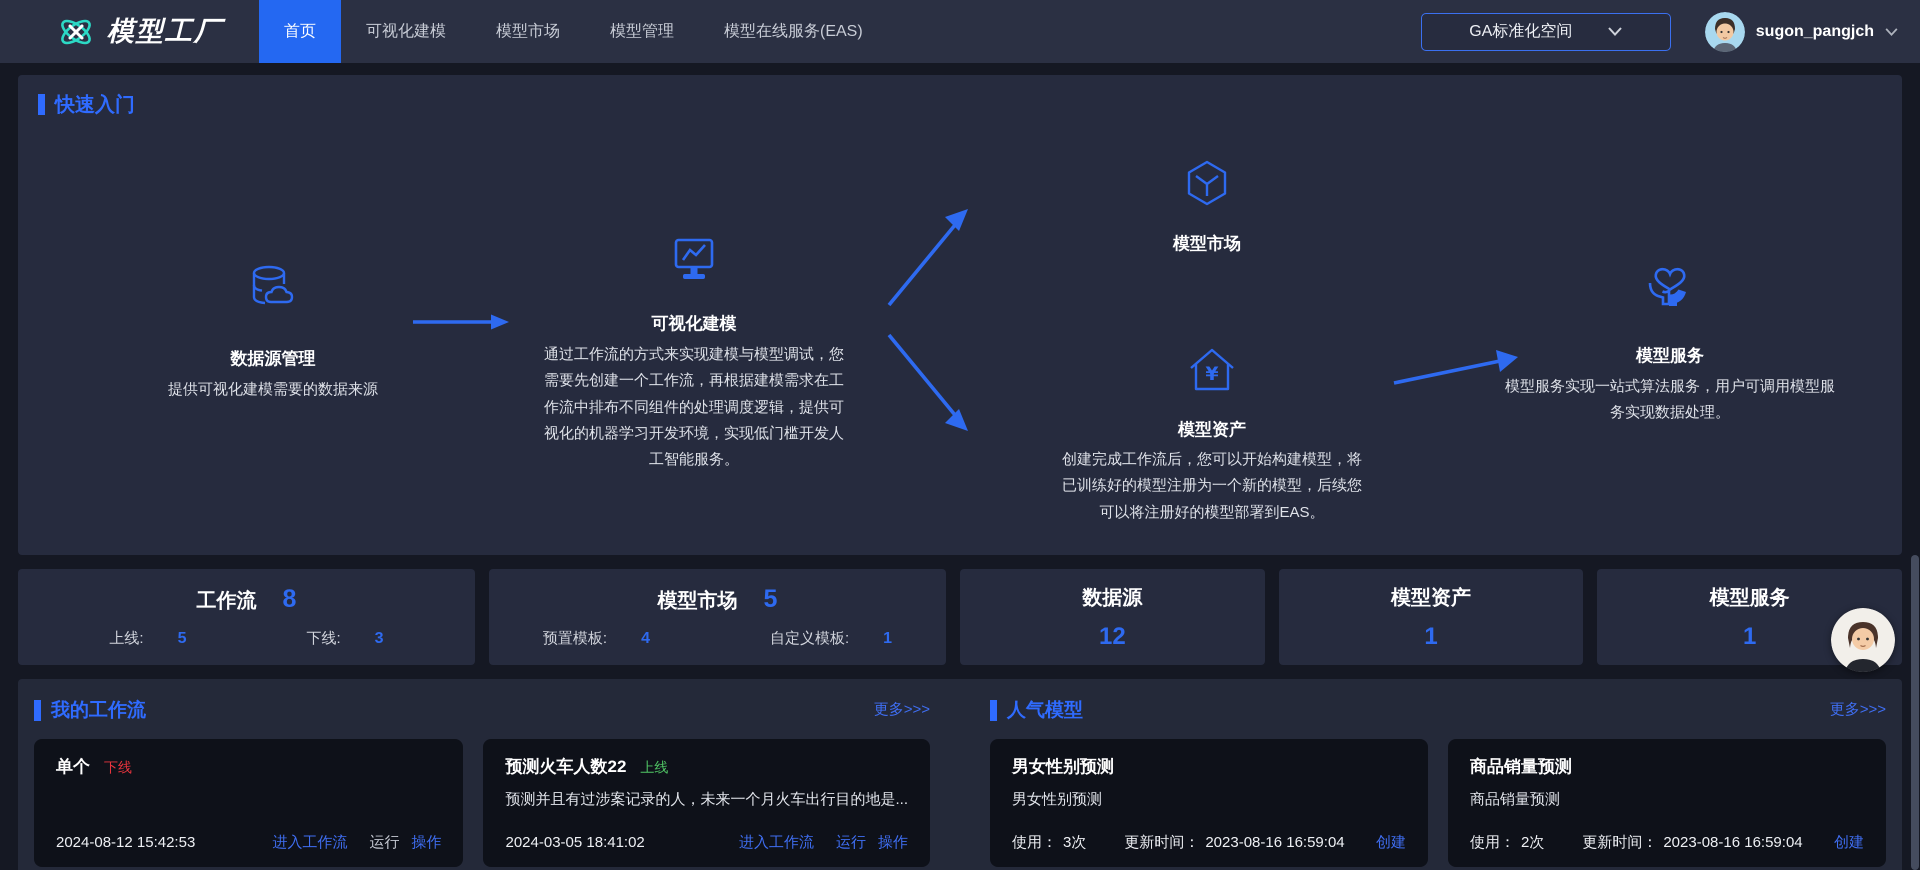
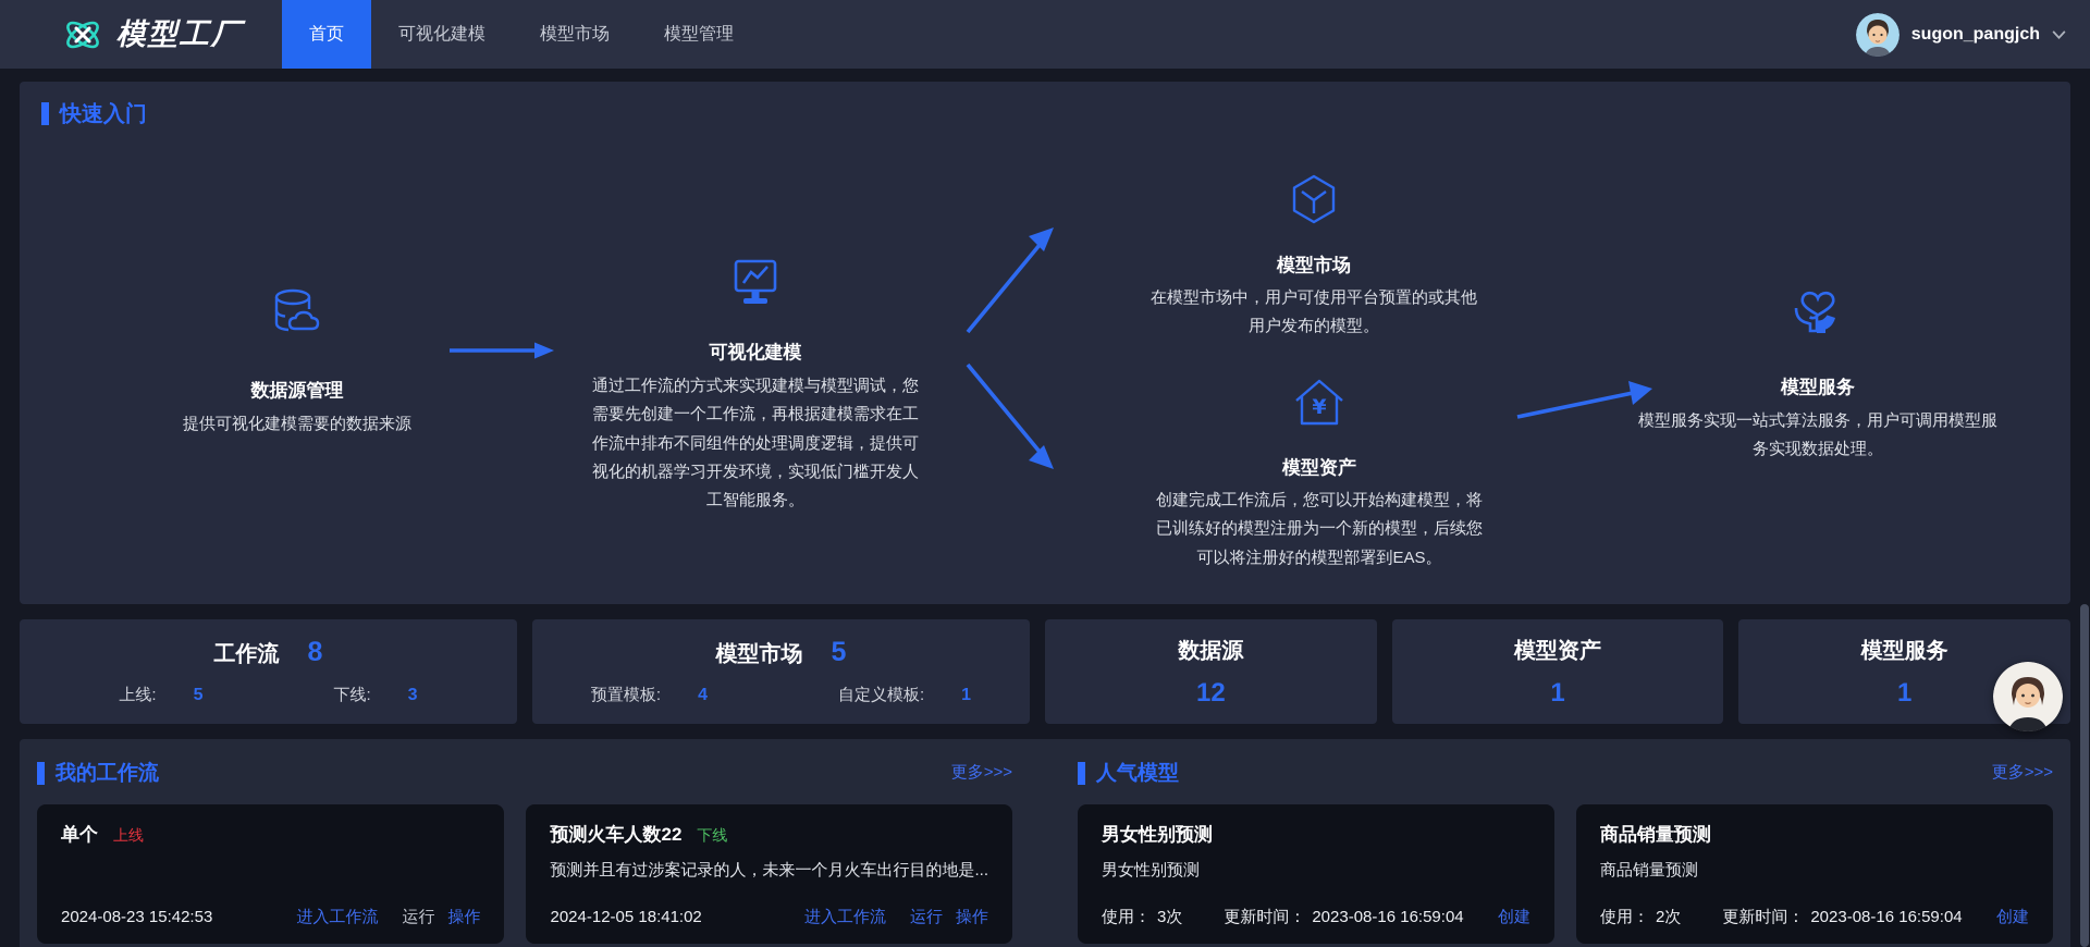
  模型工厂
  首页
  可视化建模
  模型市场
  模型管理
- 模型在线服务(EAS)
- GA标准化空间
  sugon_pangjch
  快速入门
  数据源管理
  提供可视化建模需要的数据来源
  可视化建模
  通过工作流的方式来实现建模与模型调试，您需要先创建一个工作流，再根据建模需求在工作流中排布不同组件的处理调度逻辑，提供可视化的机器学习开发环境，实现低门槛开发人工智能服务。
  模型市场
+ 在模型市场中，用户可使用平台预置的或其他用户发布的模型。
  ¥
  模型资产
  创建完成工作流后，您可以开始构建模型，将已训练好的模型注册为一个新的模型，后续您可以将注册好的模型部署到EAS。
  模型服务
  模型服务实现一站式算法服务，用户可调用模型服务实现数据处理。
  工作流
  8
  上线:
  5
  下线:
  3
  模型市场
  5
  预置模板:
  4
  自定义模板:
  1
  数据源
  12
  模型资产
  1
  模型服务
  1
  我的工作流
  更多>>>
  单个
- 下线
+ 上线
- 2024-08-12 15:42:53
+ 2024-08-23 15:42:53
  进入工作流
  运行
  操作
  预测火车人数22
- 上线
+ 下线
  预测并且有过涉案记录的人，未来一个月火车出行目的地是...
- 2024-03-05 18:41:02
+ 2024-12-05 18:41:02
  进入工作流
  运行
  操作
  人气模型
  更多>>>
  男女性别预测
  男女性别预测
  使用：
  3次
  更新时间：
  2023-08-16 16:59:04
  创建
  商品销量预测
  商品销量预测
  使用：
  2次
  更新时间：
  2023-08-16 16:59:04
  创建
